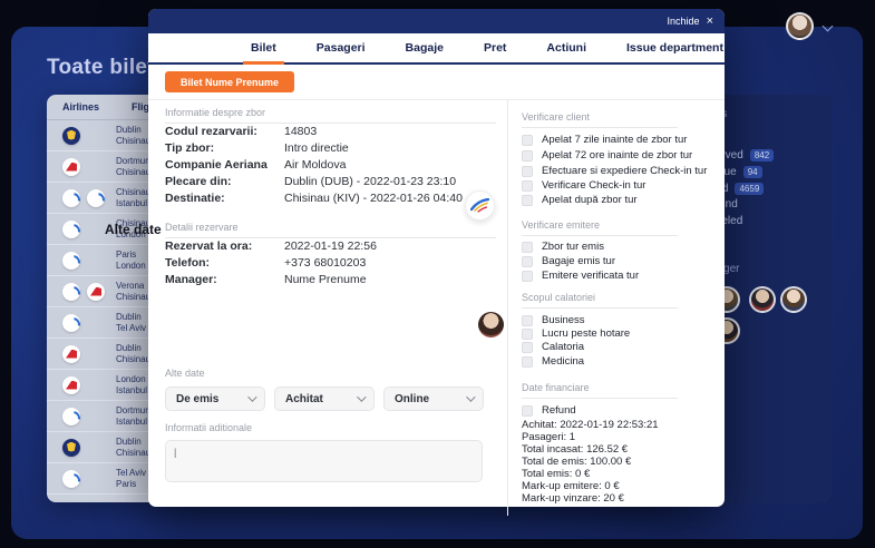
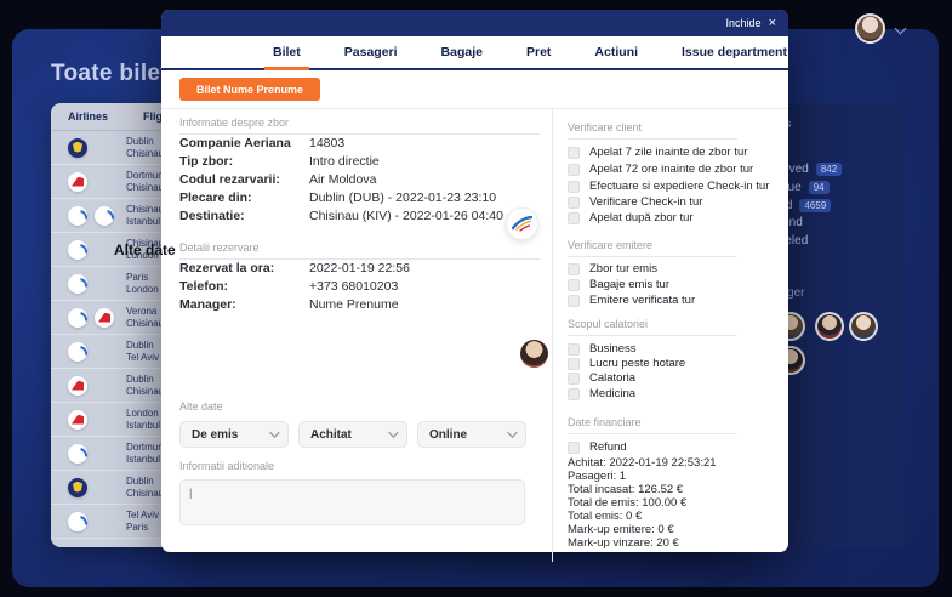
  Toate bile
  Airlines
  Dublin
  Chisina
  Dortmu
  Chisina
  Chisina
  Istanbul
  Alte date
  Chisina
  London
  Paris
  London
  Verona
  Chisina
  Dublin
  Tel Aviv
  Dublin
  Chisina
  London
  Istanbul
  Dortmu
  Istanbul
  Dublin
  Chisina
  Tel Aviv
  Paris
  842
  94
  4659
  Inchide
  ×
  Bilet
  Pasageri
  Bagaje
  Pret
  Actiuni
  Issue department
  Bilet Nume Prenume
  Informatie despre zbor
- Codul rezarvarii:
+ Companie Aeriana
  14803
  Tip zbor:
  Intro directie
- Companie Aeriana
+ Codul rezarvarii:
  Air Moldova
  Plecare din:
  Dublin (DUB) - 2022-01-23 23:10
  Destinatie:
  Chisinau (KIV) - 2022-01-26 04:40
  Detalii rezervare
  Rezervat la ora:
  2022-01-19 22:56
  Telefon:
  +373 68010203
  Manager:
  Nume Prenume
  Alte date
  De emis
  Achitat
  Online
  Informatii aditionale
  |
  Verificare client
  Apelat 7 zile inainte de zbor tur
  Apelat 72 ore inainte de zbor tur
  Efectuare si expediere Check-in tur
  Verificare Check-in tur
  Apelat după zbor tur
  Verificare emitere
  Zbor tur emis
  Bagaje emis tur
  Emitere verificata tur
  Scopul calatoriei
  Business
  Lucru peste hotare
  Calatoria
  Medicina
  Date financiare
  Refund
  Achitat: 2022-01-19 22:53:21
  Pasageri: 1
  Total incasat: 126.52 €
  Total de emis: 100.00 €
  Total emis: 0 €
  Mark-up emitere: 0 €
  Mark-up vinzare: 20 €
